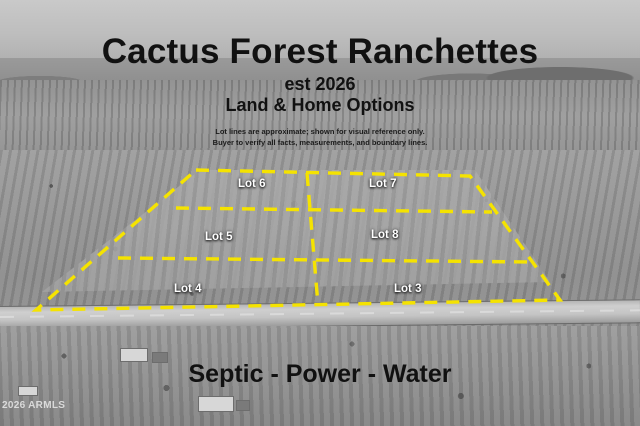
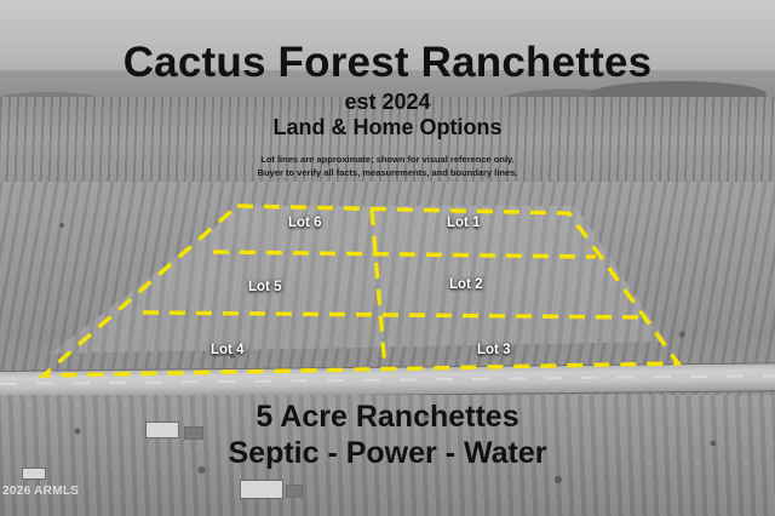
  Lot 6
- Lot 7
+ Lot 1
  Lot 5
- Lot 8
+ Lot 2
  Lot 4
  Lot 3
  Cactus Forest Ranchettes
- est 2026
+ est 2024
  Land & Home Options
  Lot lines are approximate; shown for visual reference only.
  Buyer to verify all facts, measurements, and boundary lines.
+ 5 Acre Ranchettes
  Septic - Power - Water
  2026 ARMLS
